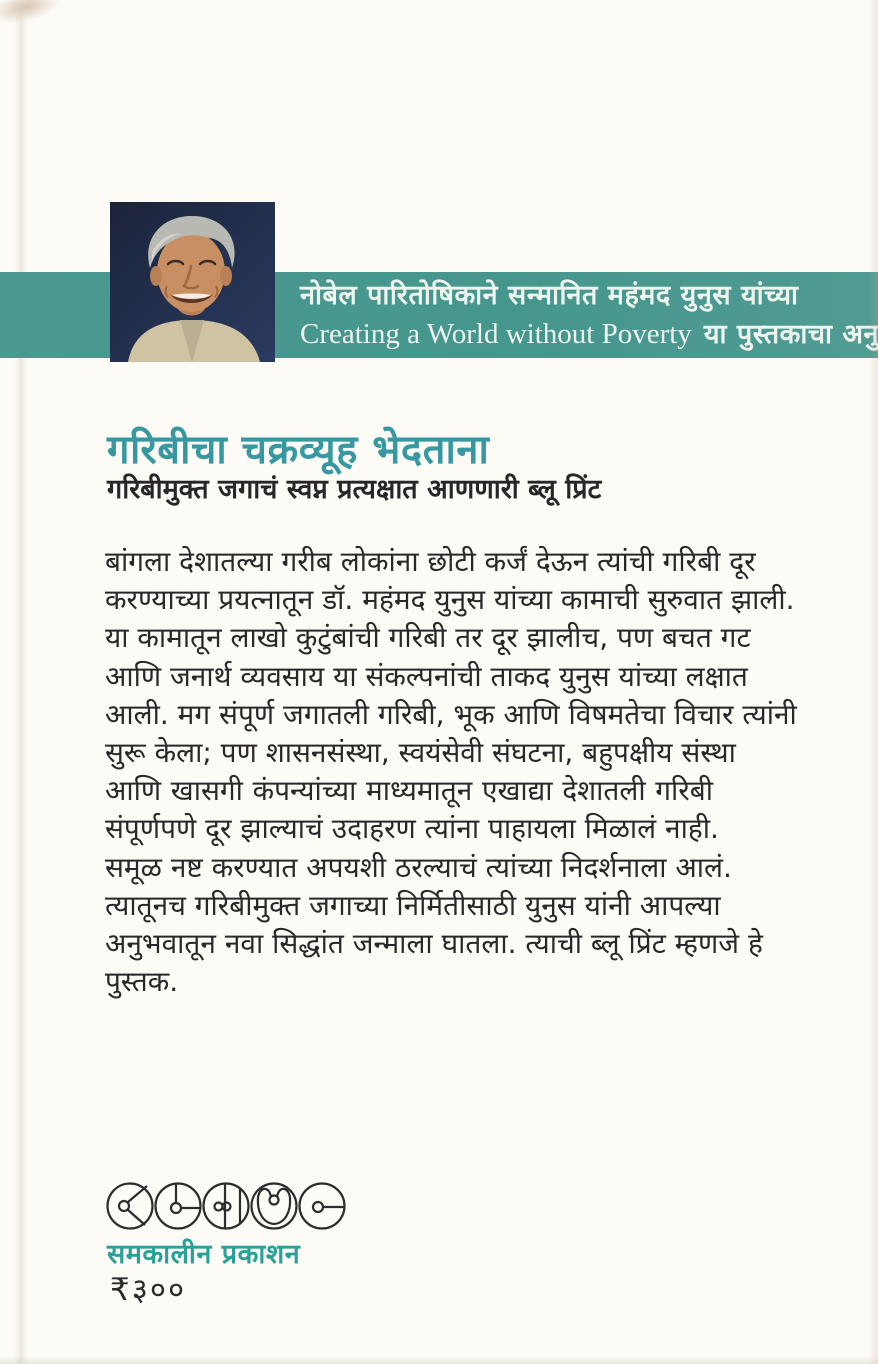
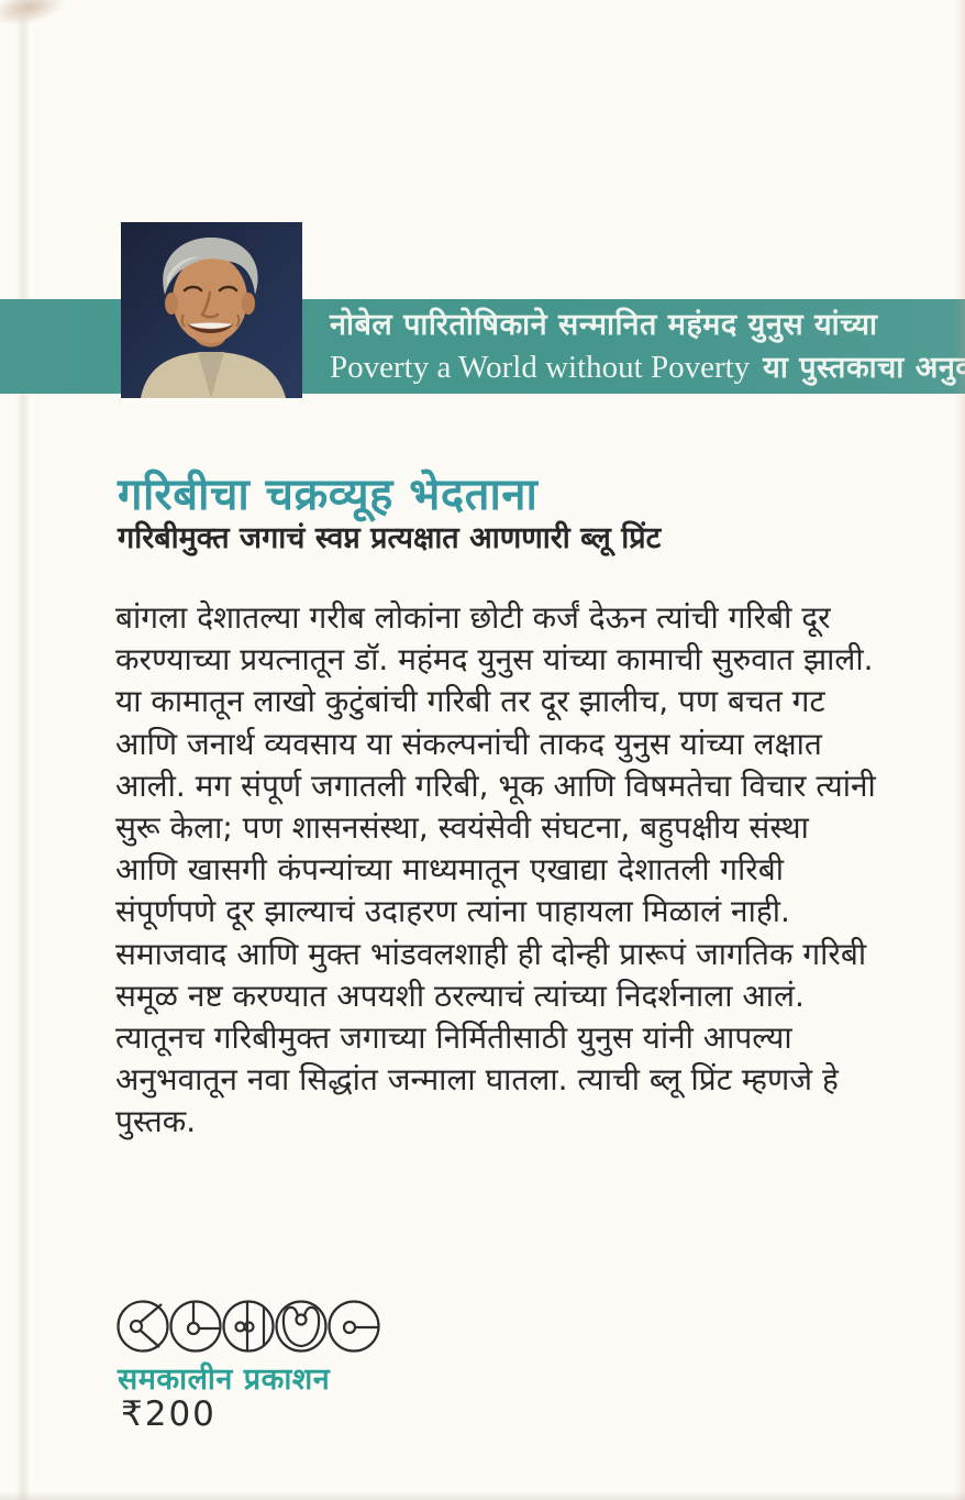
  नोबेल पारितोषिकाने सन्मानित महंमद युनुस यांच्या
- Creating a World without Poverty या पुस्तकाचा अ
+ Poverty a World without Poverty या पुस्तकाचा अनु
  गरिबीचा चक्रव्यूह भेदताना
  गरिबीमुक्त जगाचं स्वप्न प्रत्यक्षात आणणारी ब्लू प्रिंट
  बांगला देशातल्या गरीब लोकांना छोटी कर्जं देऊन त्यांची गरिबी दूर
  करण्याच्या प्रयत्नातून डॉ. महंमद युनुस यांच्या कामाची सुरुवात झाली.
  या कामातून लाखो कुटुंबांची गरिबी तर दूर झालीच, पण बचत गट
  आणि जनार्थ व्यवसाय या संकल्पनांची ताकद युनुस यांच्या लक्षात
  आली. मग संपूर्ण जगातली गरिबी, भूक आणि विषमतेचा विचार त्यांनी
  सुरू केला; पण शासनसंस्था, स्वयंसेवी संघटना, बहुपक्षीय संस्था
  आणि खासगी कंपन्यांच्या माध्यमातून एखाद्या देशातली गरिबी
  संपूर्णपणे दूर झाल्याचं उदाहरण त्यांना पाहायला मिळालं नाही.
+ समाजवाद आणि मुक्त भांडवलशाही ही दोन्ही प्रारूपं जागतिक गरिबी
  समूळ नष्ट करण्यात अपयशी ठरल्याचं त्यांच्या निदर्शनाला आलं.
  त्यातूनच गरिबीमुक्त जगाच्या निर्मितीसाठी युनुस यांनी आपल्या
  अनुभवातून नवा सिद्धांत जन्माला घातला. त्याची ब्लू प्रिंट म्हणजे हे
  पुस्तक.
  समकालीन प्रकाशन
- ₹३००
+ ₹200
